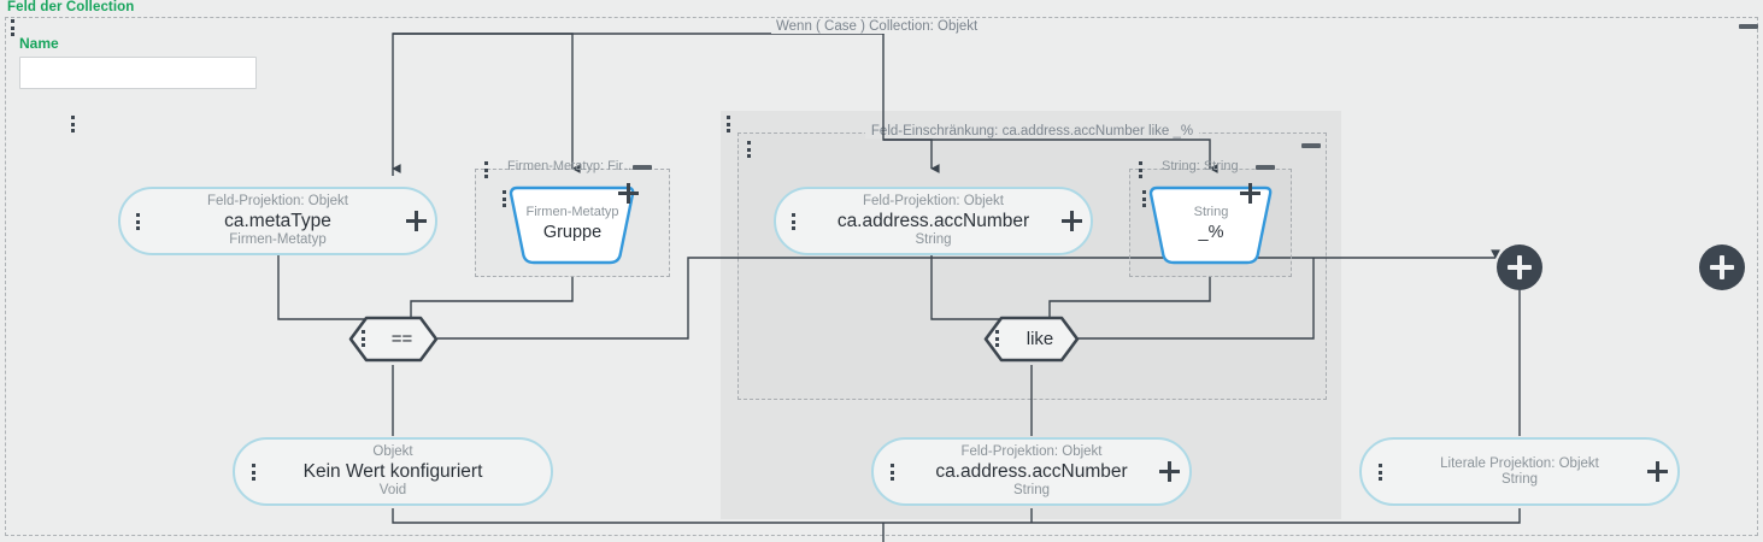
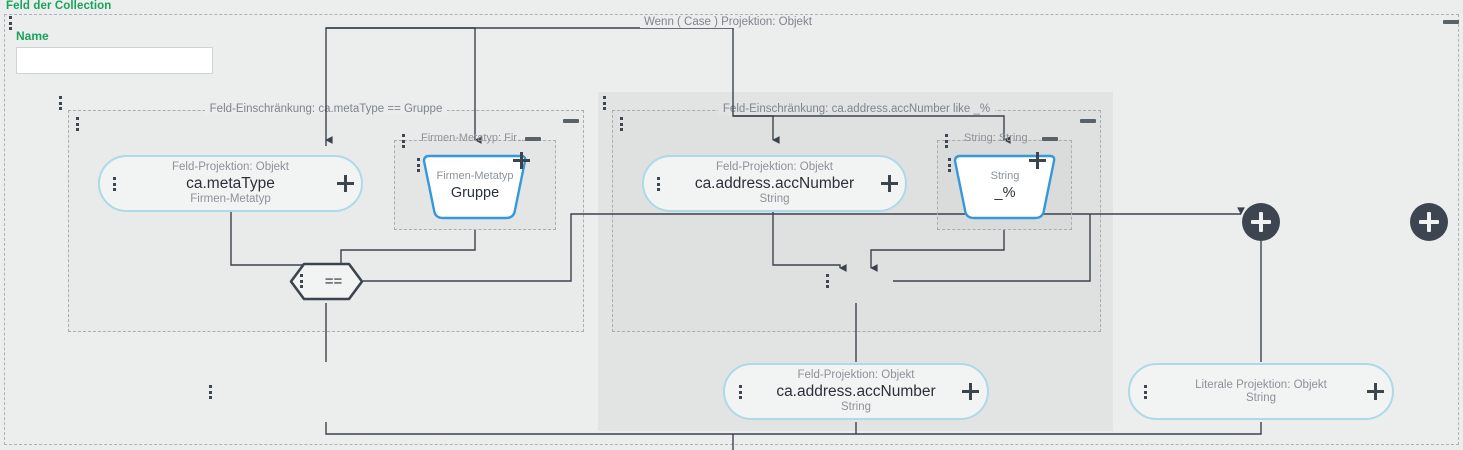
  Feld der Collection
  Name
- Wenn ( Case ) Collection: Objekt
+ Wenn ( Case ) Projektion: Objekt
+ Feld-Einschränkung: ca.metaType == Gruppe
  Feld-Projektion: Objekt
  ca.metaType
  Firmen-Metatyp
  Firmen-Metatyp: Fir…
  Firmen-Metatyp
  Gruppe
  ==
  Fld-Einschränkung: ca.address.accNumber like _%
  Feld-Projektion: Objekt
  ca.address.accNumber
  String
  String: String
  String
  _%
- like
- Objekt
- Kein Wert konfiguriert
- Void
  Feld-Projektion: Objekt
  ca.address.accNumber
  String
  Literale Projektion: Objekt
  String
